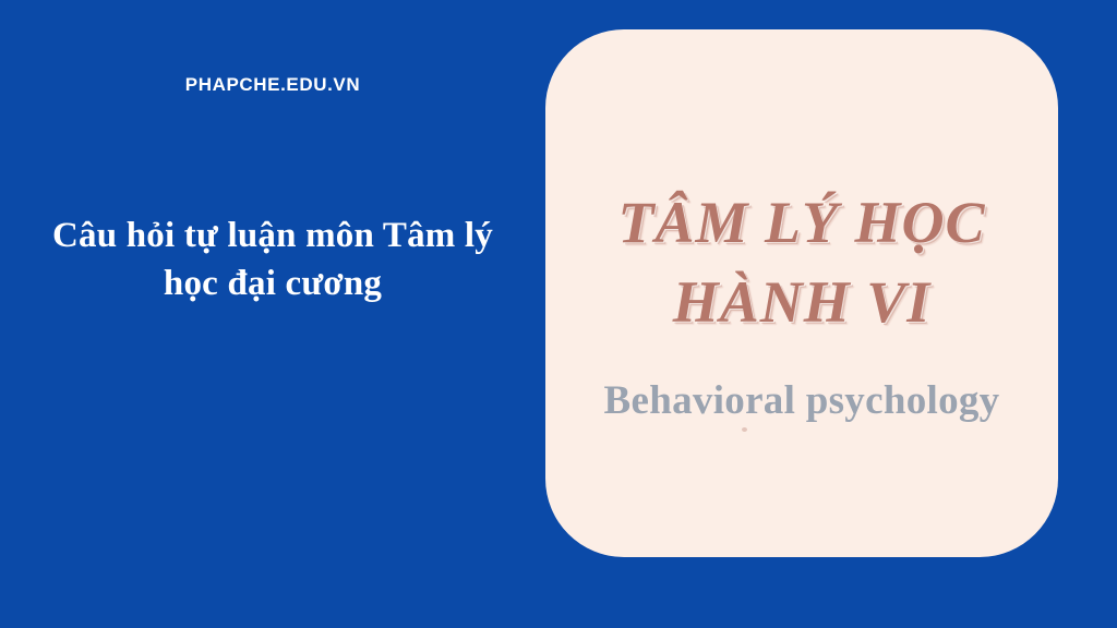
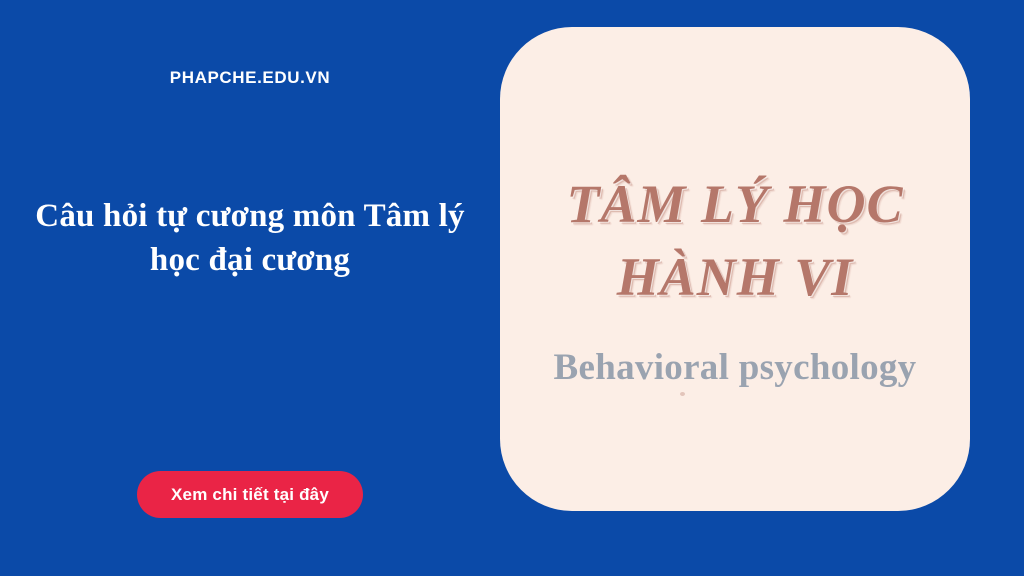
  PHAPCHE.EDU.VN
- Câu hỏi tự luận môn Tâm lý học đại cương
+ Câu hỏi tự cương môn Tâm lý học đại cương
+ Xem chi tiết tại đây
  TÂM LÝ HỌC
  HÀNH VI
  Behavioral psychology
